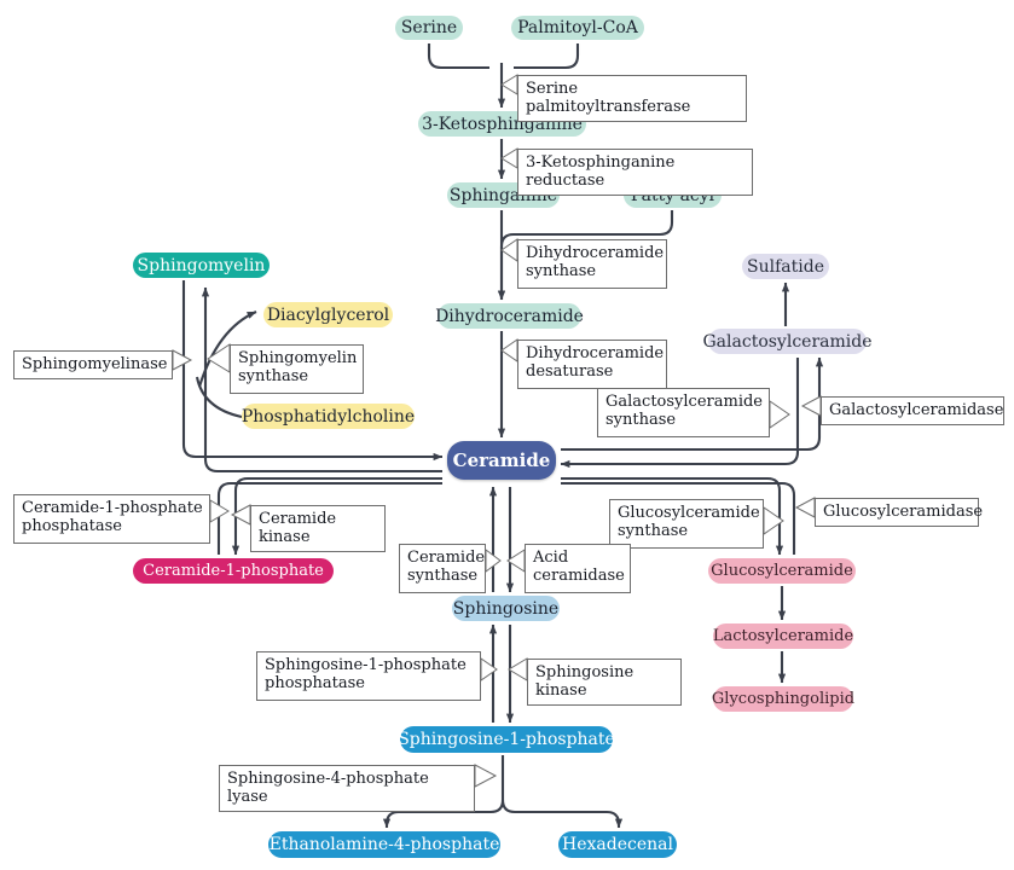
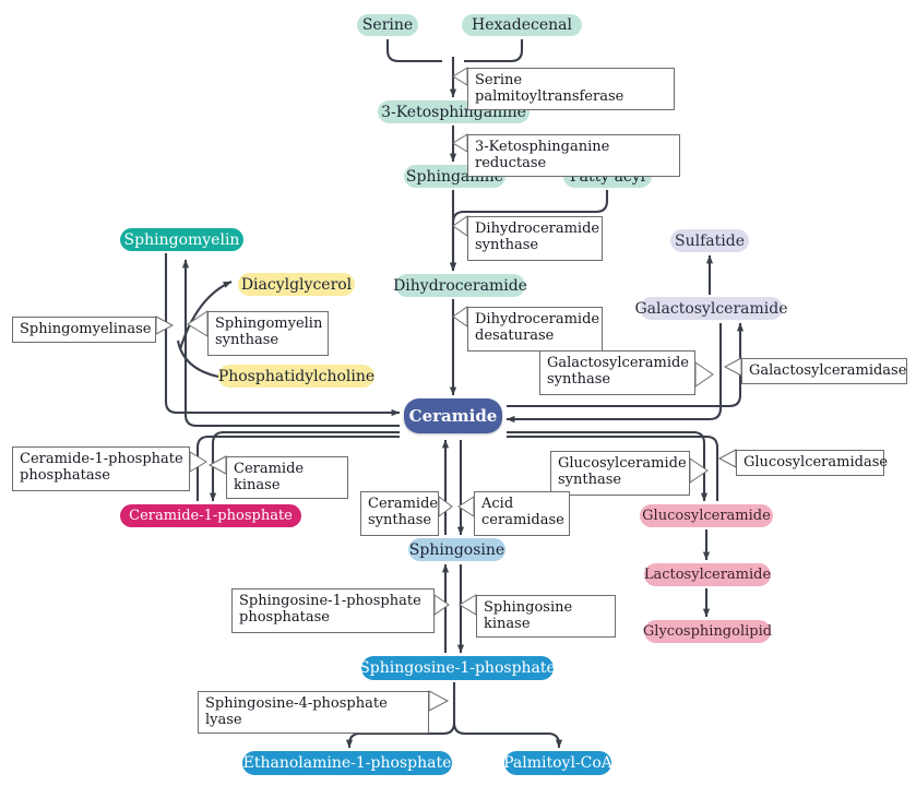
  Serine
- Palmitoyl-CoA
+ Hexadecenal
  3-Ketosphinganine
  Dihydroceramide
  Sphingomyelin
  Diacylglycerol
  Phosphatidylcholine
  Sulfatide
  Galactosylceramide
  Ceramide
  Ceramide-1-phosphate
  Sphingosine
  Glucosylceramide
  Lactosylceramide
  Glycosphingolipid
  Sphingosine-1-phosphate
- Ethanolamine-4-phosphate
+ Ethanolamine-1-phosphate
- Hexadecenal
+ Palmitoyl-CoA
  Serine palmitoyltransferase
  3-Ketosphinganine reductase
  Dihydroceramide
  synthase
  Dihydroceramide
  desaturase
  Sphingomyelinase
  Sphingomyelin
  synthase
  Galactosylceramide
  synthase
  Galactosylceramidase
  Ceramide-1-phosphate
  phosphatase
  Ceramide kinase
  Glucosylceramide
  synthase
  Glucosylceramidase
  Ceramide
  synthase
  Acid
  ceramidase
  Sphingosine-1-phosphate
  phosphatase
  Sphingosine kinase
  Sphingosine-4-phosphate lyase
